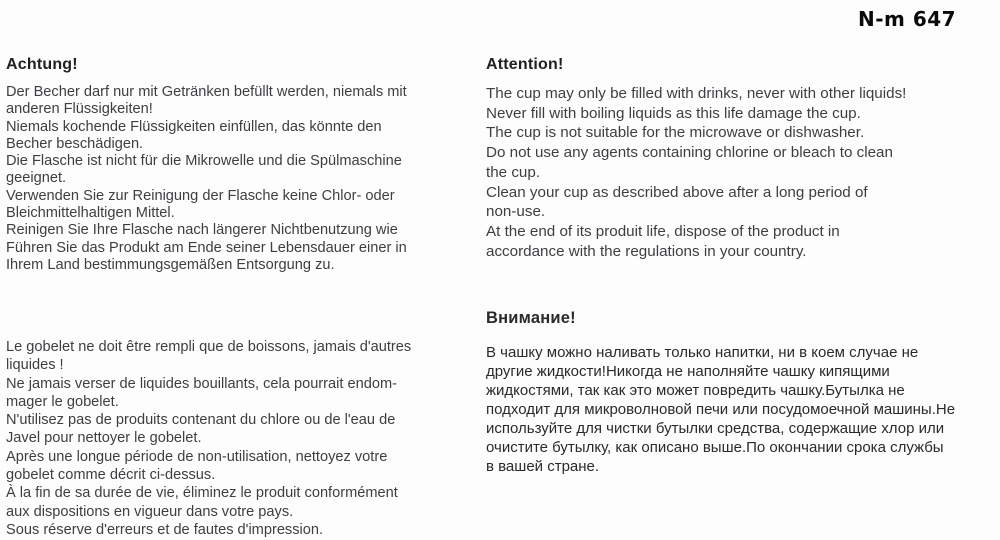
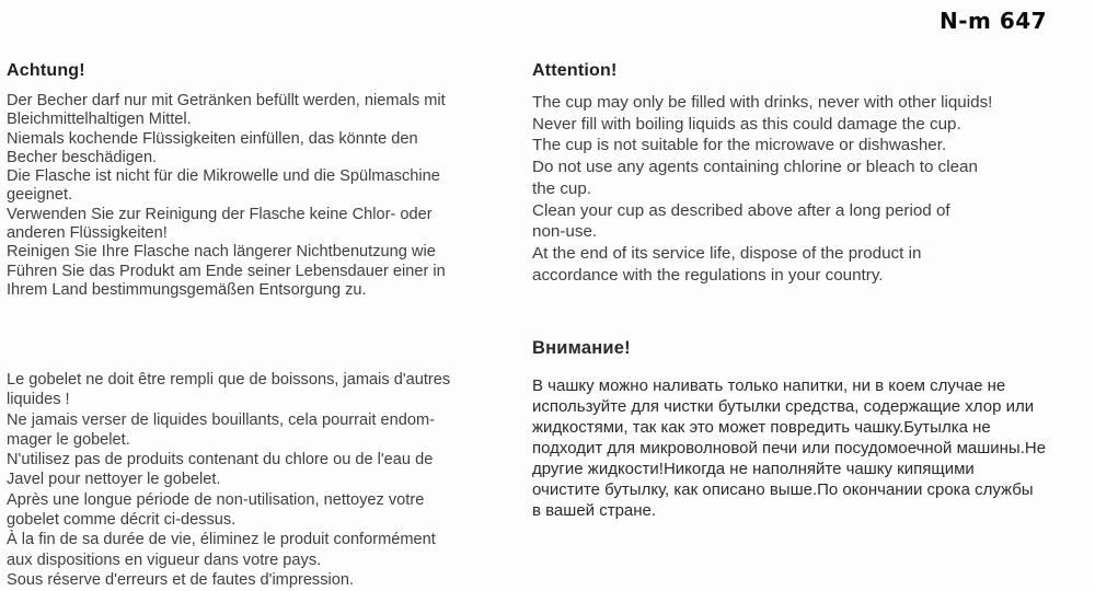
  N-m 647
  Achtung!
  Der Becher darf nur mit Getränken befüllt werden, niemals mit
- anderen Flüssigkeiten!
+ Bleichmittelhaltigen Mittel.
  Niemals kochende Flüssigkeiten einfüllen, das könnte den
  Becher beschädigen.
  Die Flasche ist nicht für die Mikrowelle und die Spülmaschine
  geeignet.
  Verwenden Sie zur Reinigung der Flasche keine Chlor- oder
- Bleichmittelhaltigen Mittel.
+ anderen Flüssigkeiten!
  Reinigen Sie Ihre Flasche nach längerer Nichtbenutzung wie
  Führen Sie das Produkt am Ende seiner Lebensdauer einer in
  Ihrem Land bestimmungsgemäßen Entsorgung zu.
  Attention!
  The cup may only be filled with drinks, never with other liquids!
- Never fill with boiling liquids as this life damage the cup.
+ Never fill with boiling liquids as this could damage the cup.
  The cup is not suitable for the microwave or dishwasher.
  Do not use any agents containing chlorine or bleach to clean
  the cup.
  Clean your cup as described above after a long period of
  non-use.
- At the end of its produit life, dispose of the product in
+ At the end of its service life, dispose of the product in
  accordance with the regulations in your country.
  Le gobelet ne doit être rempli que de boissons, jamais d'autres
  liquides !
  Ne jamais verser de liquides bouillants, cela pourrait endom-
  mager le gobelet.
  N'utilisez pas de produits contenant du chlore ou de l'eau de
  Javel pour nettoyer le gobelet.
  Après une longue période de non-utilisation, nettoyez votre
  gobelet comme décrit ci-dessus.
  À la fin de sa durée de vie, éliminez le produit conformément
  aux dispositions en vigueur dans votre pays.
  Sous réserve d'erreurs et de fautes d'impression.
  Внимание!
  В чашку можно наливать только напитки, ни в коем случае не
- другие жидкости!Никогда не наполняйте чашку кипящими
+ используйте для чистки бутылки средства, содержащие хлор или
  жидкостями, так как это может повредить чашку.Бутылка не
  подходит для микроволновой печи или посудомоечной машины.Не
- используйте для чистки бутылки средства, содержащие хлор или
+ другие жидкости!Никогда не наполняйте чашку кипящими
  очистите бутылку, как описано выше.По окончании срока службы
  в вашей стране.
